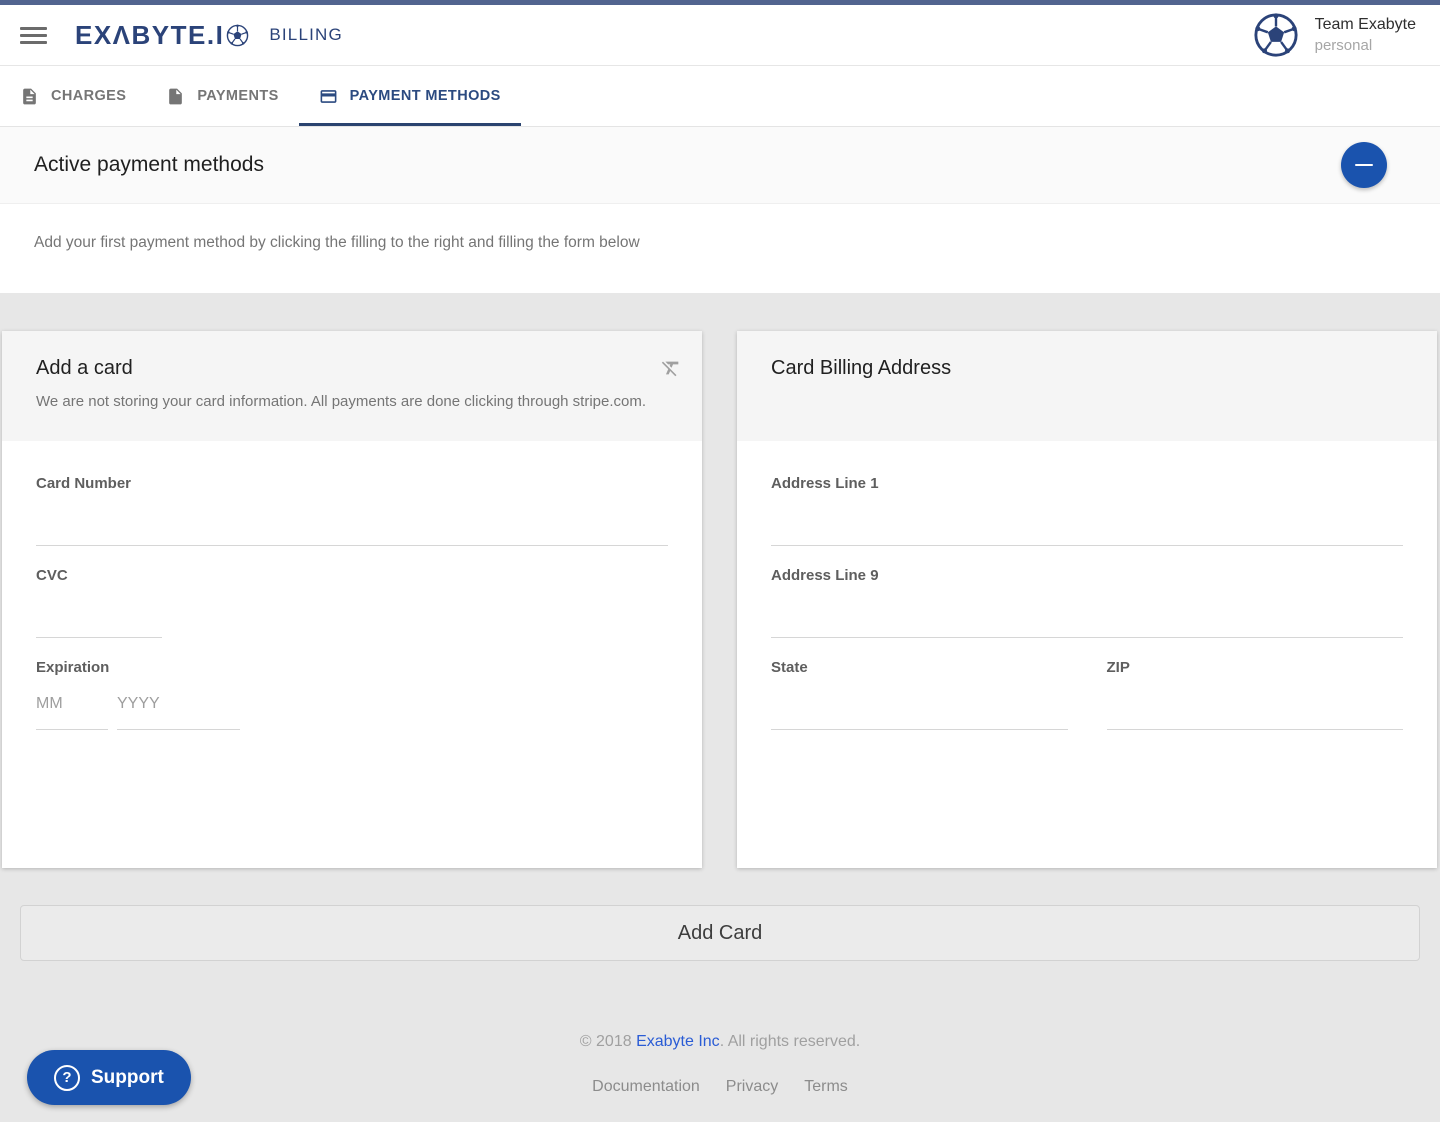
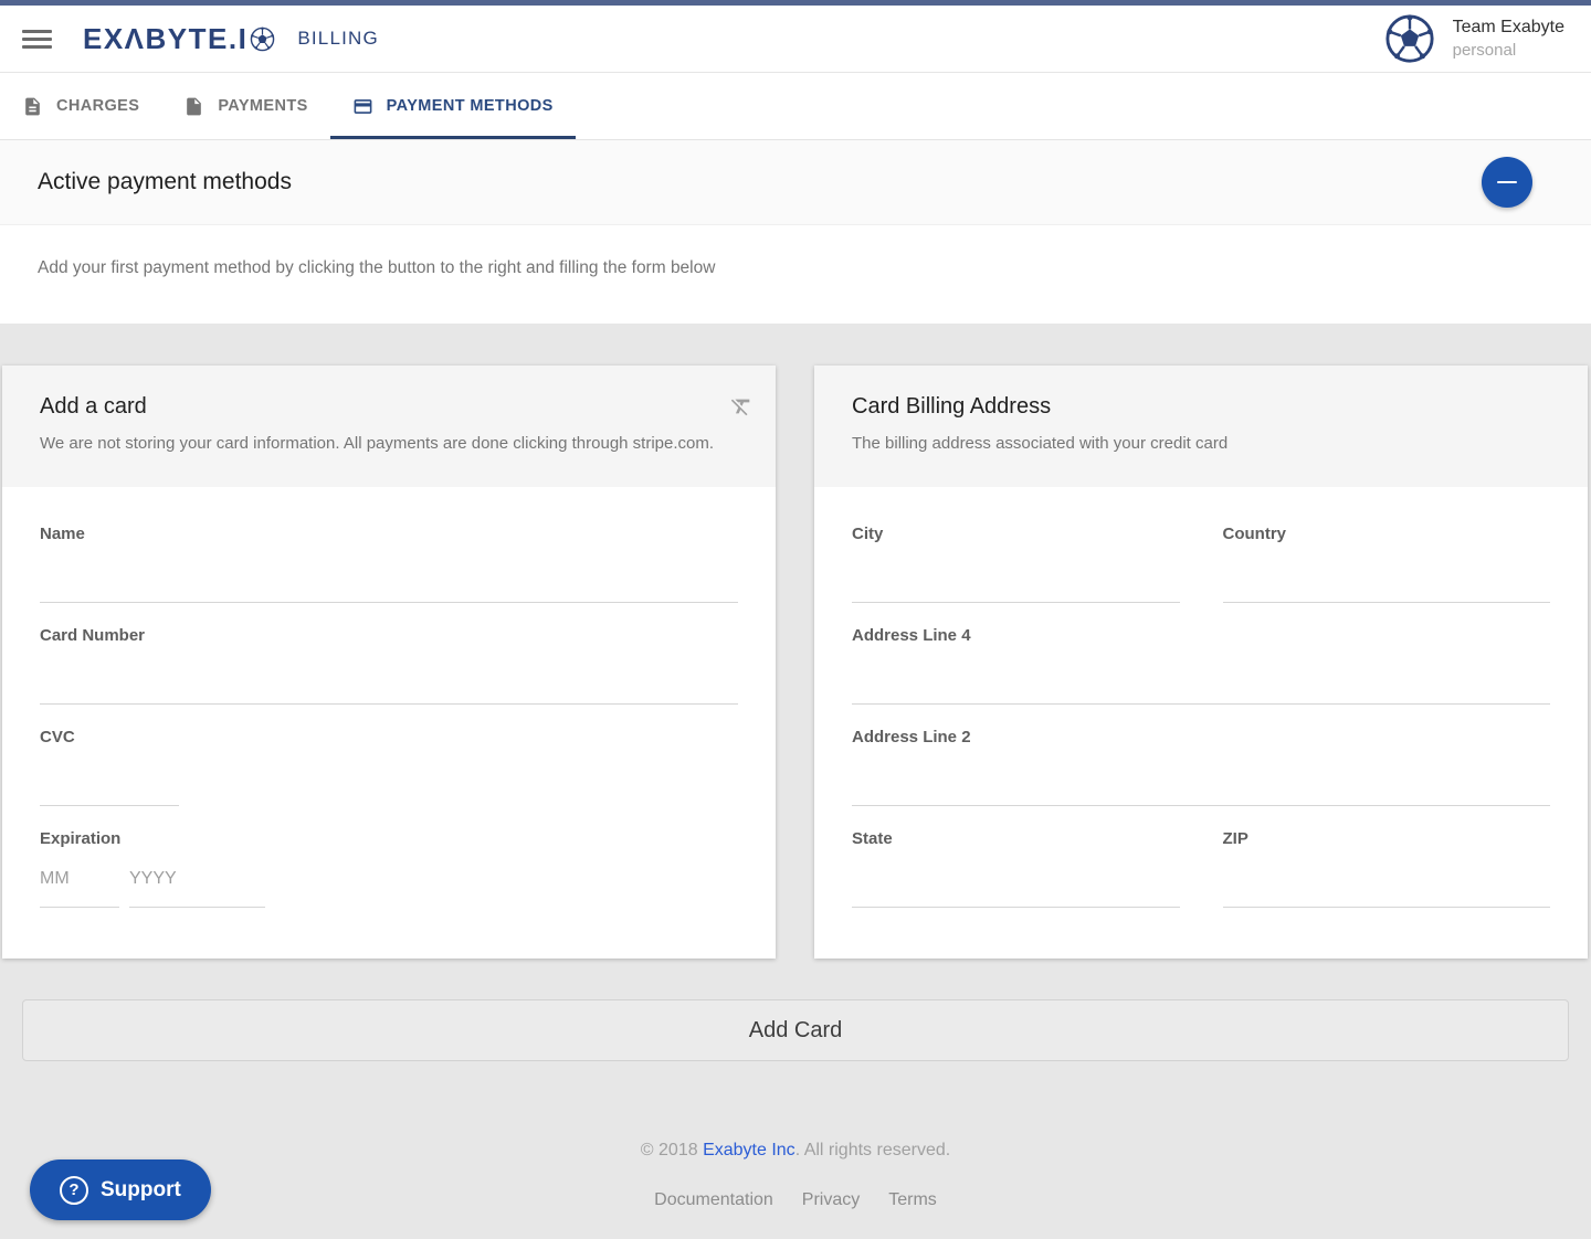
  EXΛBYTE.I
  BILLING
  Team Exabyte
  personal
  CHARGES
  PAYMENTS
  PAYMENT METHODS
  Active payment methods
- Add your first payment method by clicking the filling to the right and filling the form below
+ Add your first payment method by clicking the button to the right and filling the form below
  Add a card
  We are not storing your card information. All payments are done clicking through stripe.com.
+ Name
  Card Number
  CVC
  Expiration
  MM
  YYYY
  Card Billing Address
+ The billing address associated with your credit card
+ City
+ Country
- Address Line 1
+ Address Line 4
- Address Line 9
+ Address Line 2
  State
  ZIP
  Add Card
  © 2018 Exabyte Inc. All rights reserved.
  Documentation
  Privacy
  Terms
  ?
  Support
